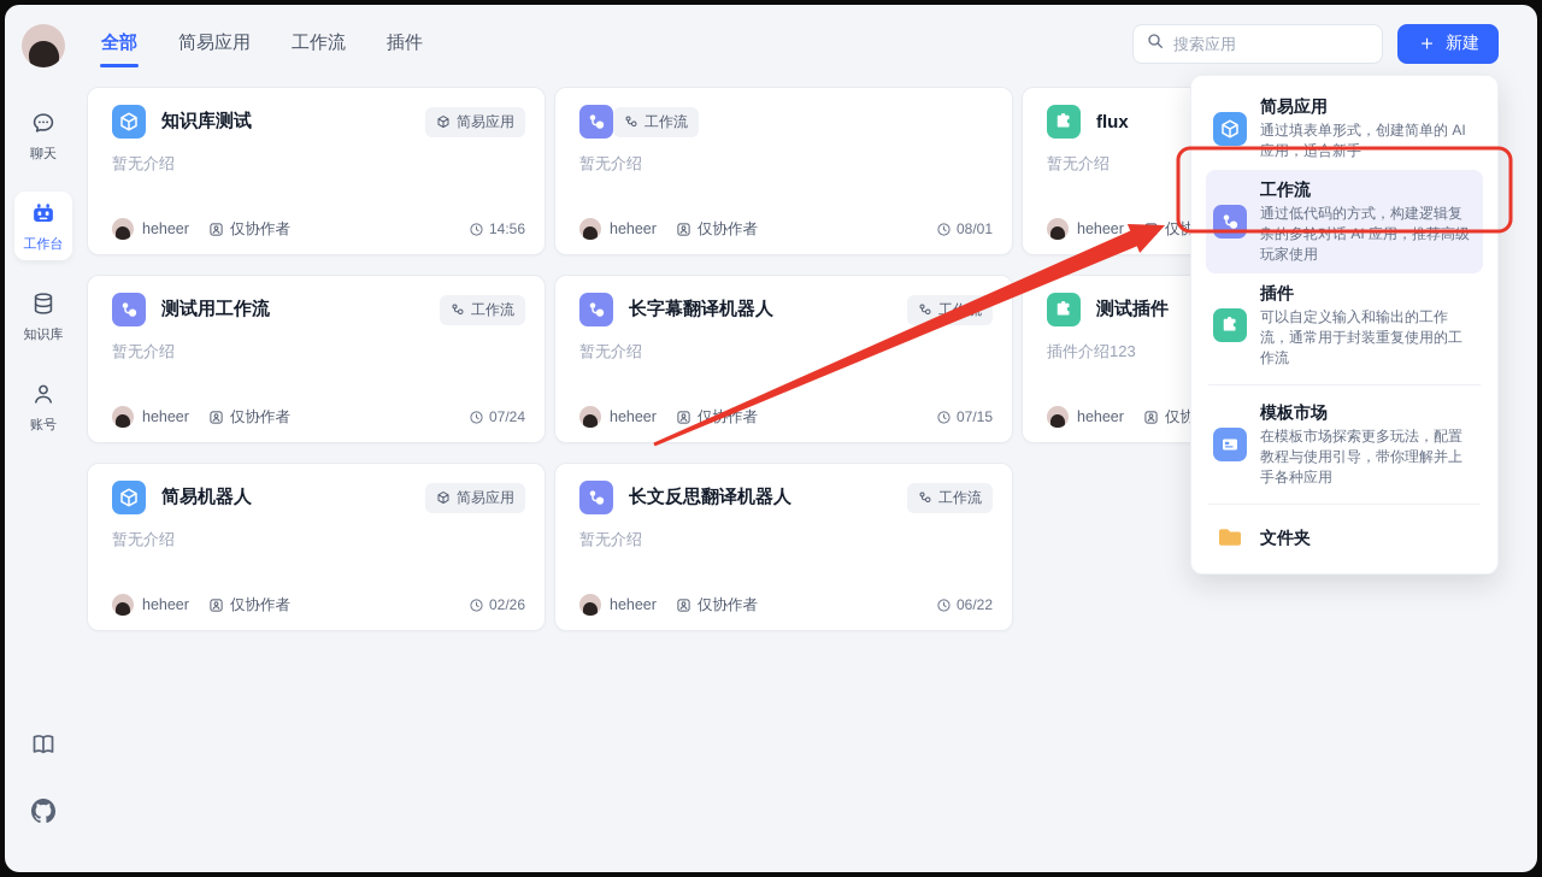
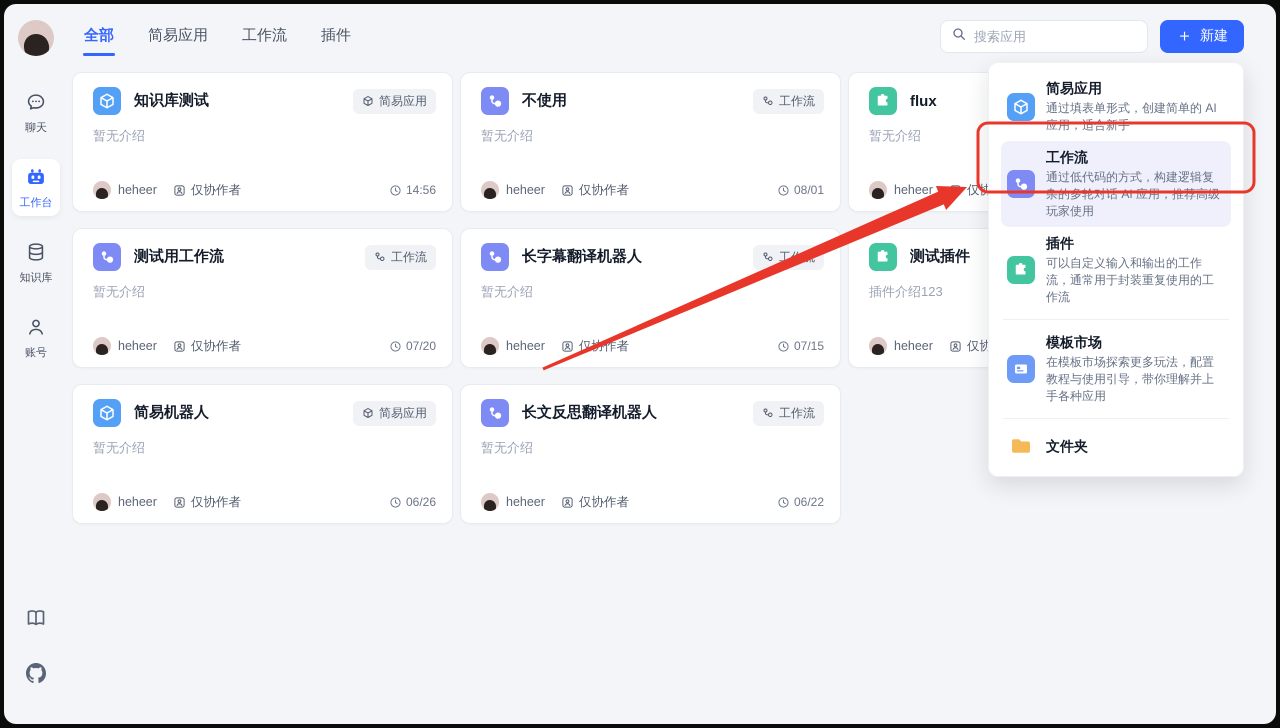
  聊天
  工作台
  知识库
  账号
  全部
  简易应用
  工作流
  插件
  搜索应用
  ＋
  新建
  知识库测试
  简易应用
  暂无介绍
  heheer
  仅协作者
  14:56
+ 不使用
  工作流
  暂无介绍
  heheer
  仅协作者
  08/01
  flux
  暂无介绍
  heheer
  测试用工作流
  工作流
  暂无介绍
  heheer
  仅协作者
- 07/24
+ 07/20
  长字幕翻译机器人
  暂无介绍
  heheer
  仅作者
  07/15
  测试插件
  插件介绍123
  heheer
  简易机器人
  简易应用
  暂无介绍
  heheer
  仅协作者
- 02/26
+ 06/26
  长文反思翻译机器人
  工作流
  暂无介绍
  heheer
  仅协作者
  06/22
  简易应用
  通过填表单形式，创建简单的 AI 应用，适合新手
  工作流
  通过低代码的方式，构建逻辑复杂的多轮对话 AI 应用，推荐高级玩家使用
  插件
  可以自定义输入和输出的工作流，通常用于封装重复使用的工作流
  模板市场
  在模板市场探索更多玩法，配置教程与使用引导，带你理解并上手各种应用
  文件夹
